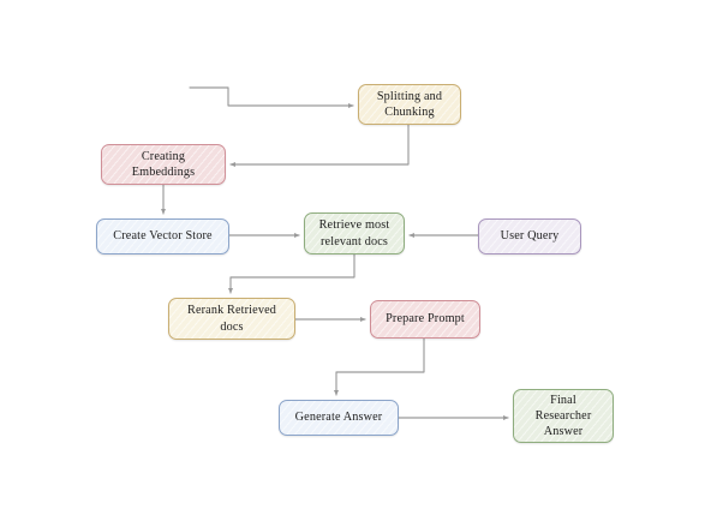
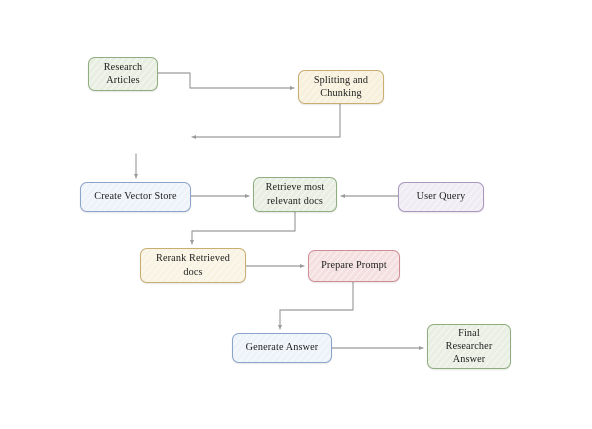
+ Research
+ Articles
  Splitting and
  Chunking
- Creating
- Embeddings
  Create Vector Store
  Retrieve most
  relevant docs
  User Query
  Rerank Retrieved
  docs
  Prepare Prompt
  Generate Answer
  Final
  Researcher
  Answer
